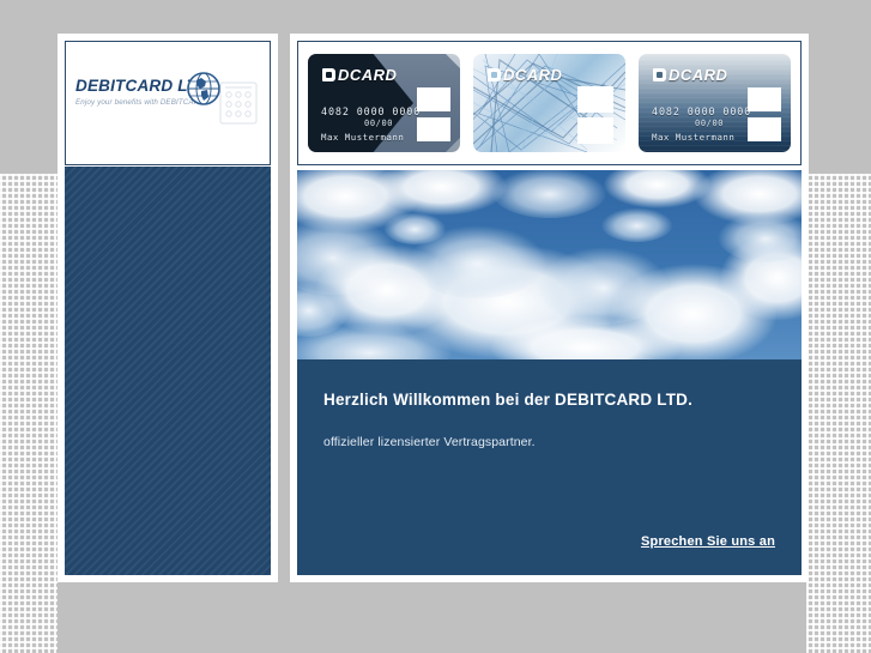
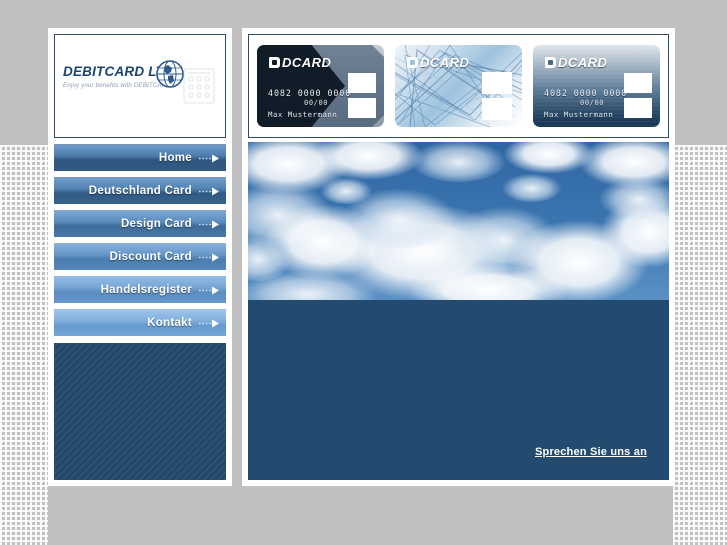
  DEBITCARD L
+ Home
+ Deutschland Card
+ Design Card
+ Discount Card
+ Handelsregister
+ Kontakt
  DCARD
  4082 0000 0000
  00/00
  Max Mustermann
  DCARD
  DCARD
  4082 0000 0000
  00/00
  Max Mustermann
- Herzlich Willkommen bei der DEBITCARD LTD.
- offizieller lizensierter Vertragspartner.
  Sprechen Sie uns an
